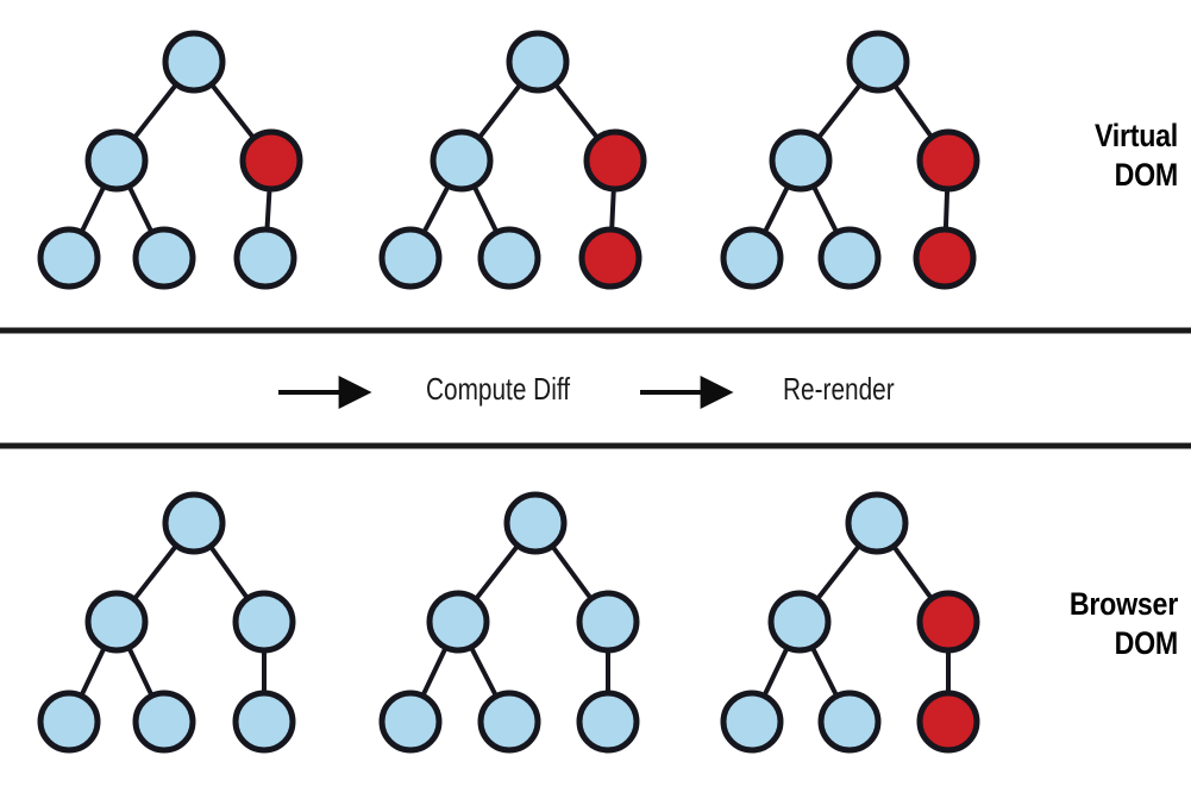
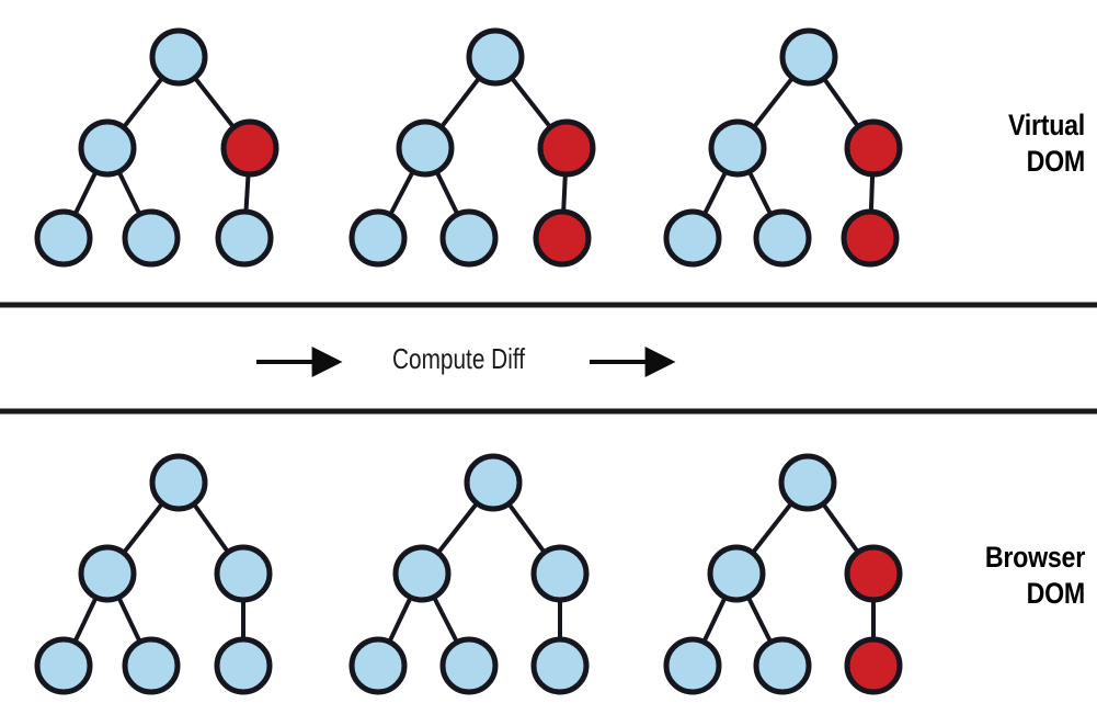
  Virtual
  DOM
  Browser
  DOM
  Compute Diff
- Re-render
